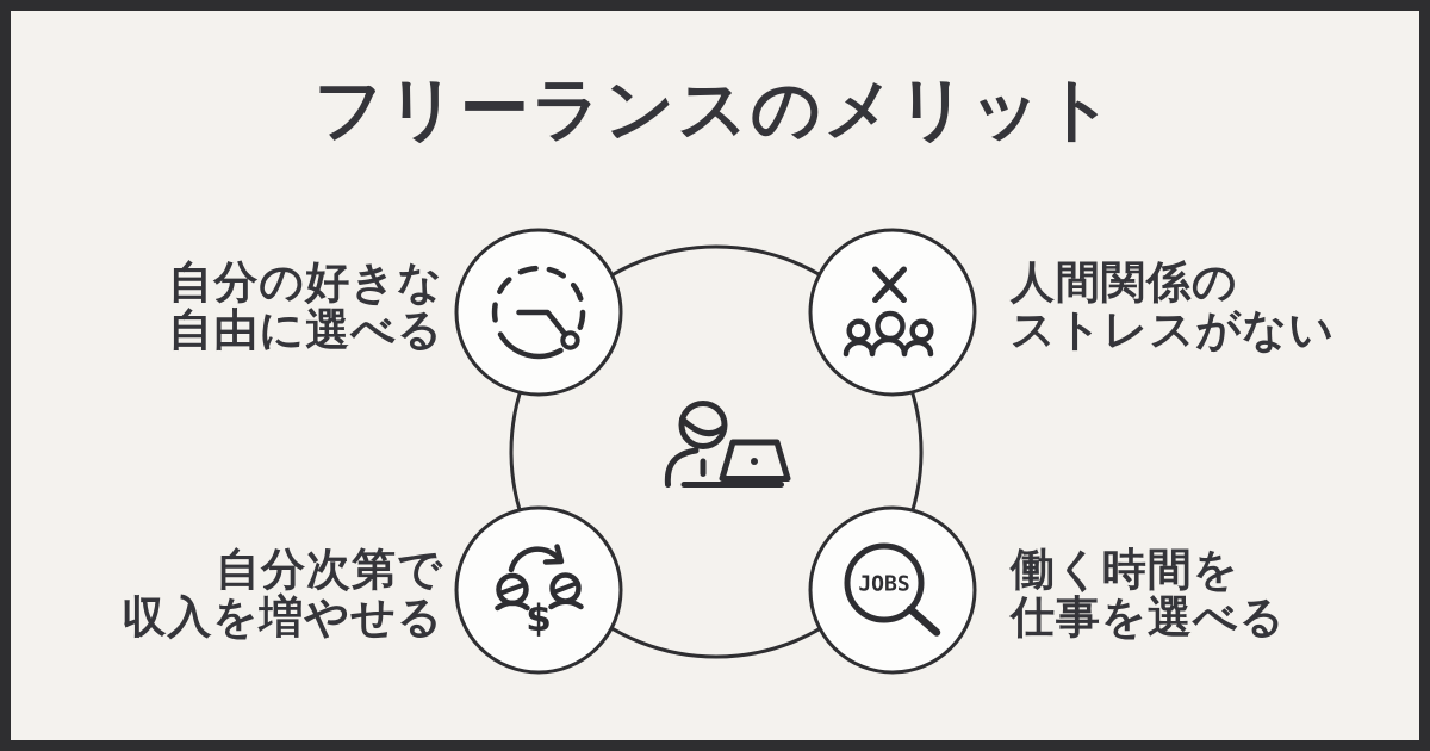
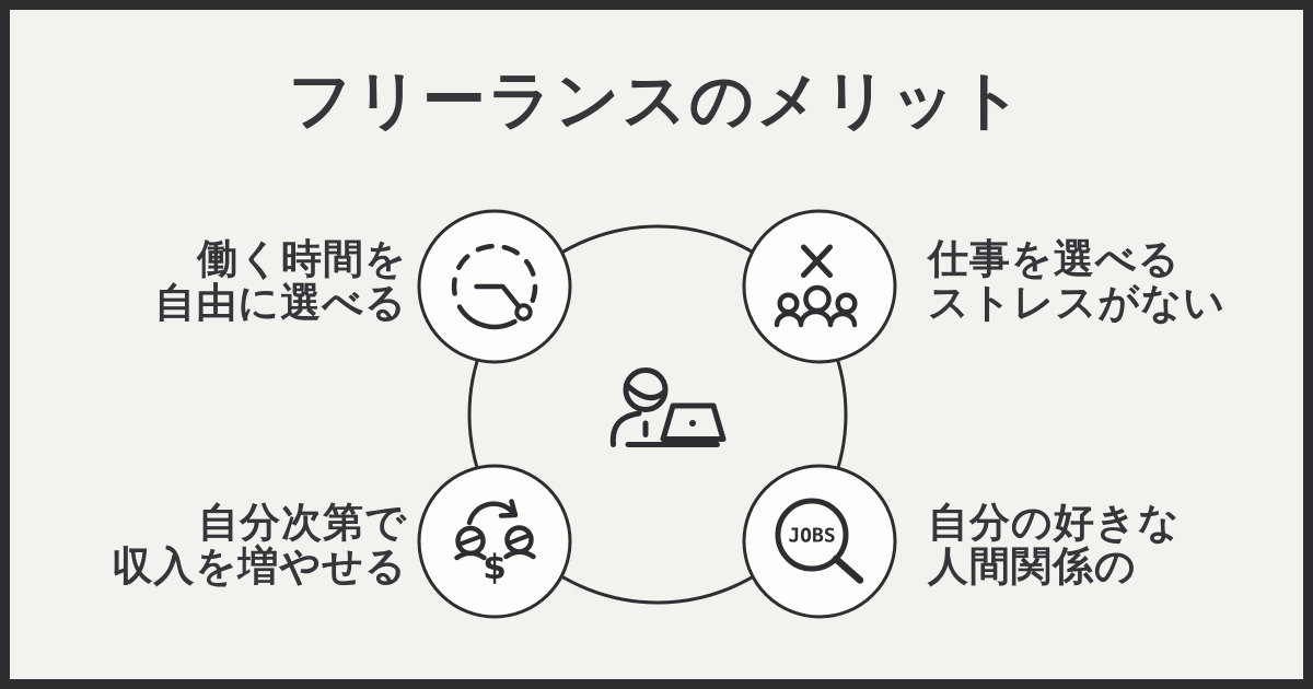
  フリーランスのメリット
  $
  JOBS
- 自分の好きな
+ 働く時間を
  自由に選べる
- 人間関係の
+ 仕事を選べる
  ストレスがない
  自分次第で
  収入を増やせる
- 働く時間を
+ 自分の好きな
- 仕事を選べる
+ 人間関係の
